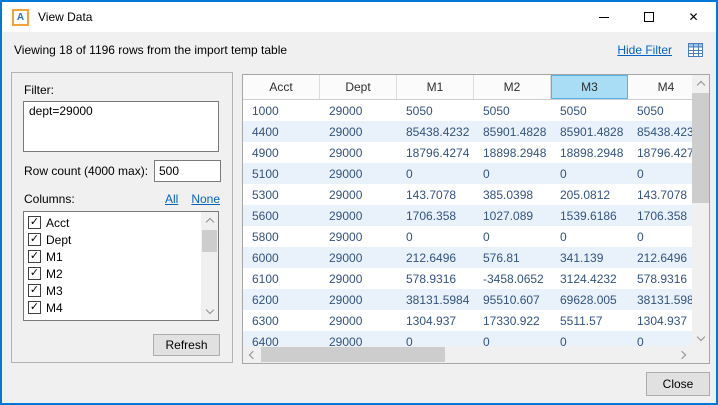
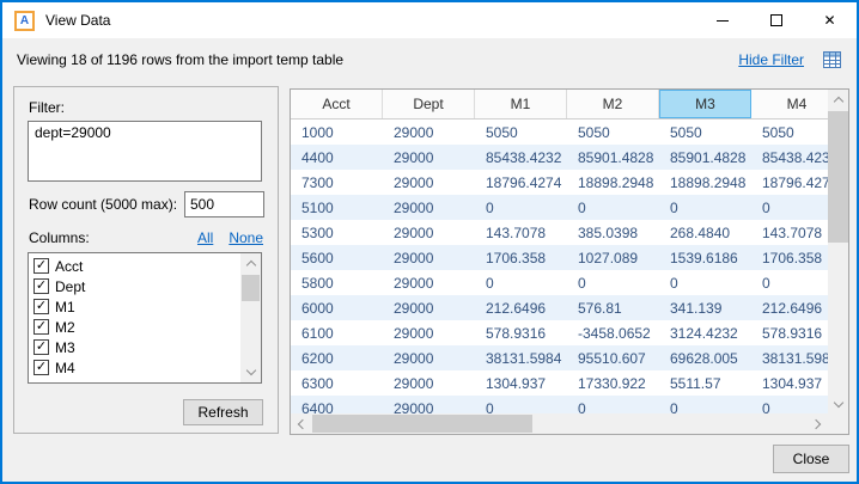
  A
  View Data
  ✕
  Viewing 18 of 1196 rows from the import temp table
  Hide Filter
  Filter:
  dept=29000
- Row count (4000 max):
+ Row count (5000 max):
  500
  Columns:
  All
  None
  ✓
  Acct
  ✓
  Dept
  ✓
  M1
  ✓
  M2
  ✓
  M3
  ✓
  M4
  Refresh
  Acct
  Dept
  M1
  M2
  M3
  M4
  1000
  29000
  5050
  5050
  5050
  5050
  4400
  29000
  85438.4232
  85901.4828
  85901.4828
  85438.423
- 4900
+ 7300
  29000
  18796.4274
  18898.2948
  18898.2948
  18796.427
  5100
  29000
  0
  0
  0
  0
  5300
  29000
  143.7078
  385.0398
- 205.0812
+ 268.4840
  143.7078
  5600
  29000
  1706.358
  1027.089
  1539.6186
  1706.358
  5800
  29000
  0
  0
  0
  0
  6000
  29000
  212.6496
  576.81
  341.139
  212.6496
  6100
  29000
  578.9316
  -3458.0652
  3124.4232
  578.9316
  6200
  29000
  38131.5984
  95510.607
  69628.005
  38131.598
  6300
  29000
  1304.937
  17330.922
  5511.57
  1304.937
  6400
  29000
  0
  0
  0
  0
  Close
